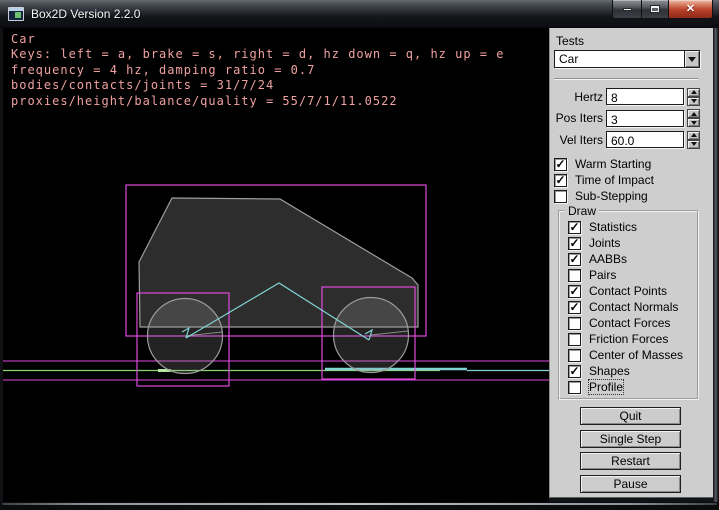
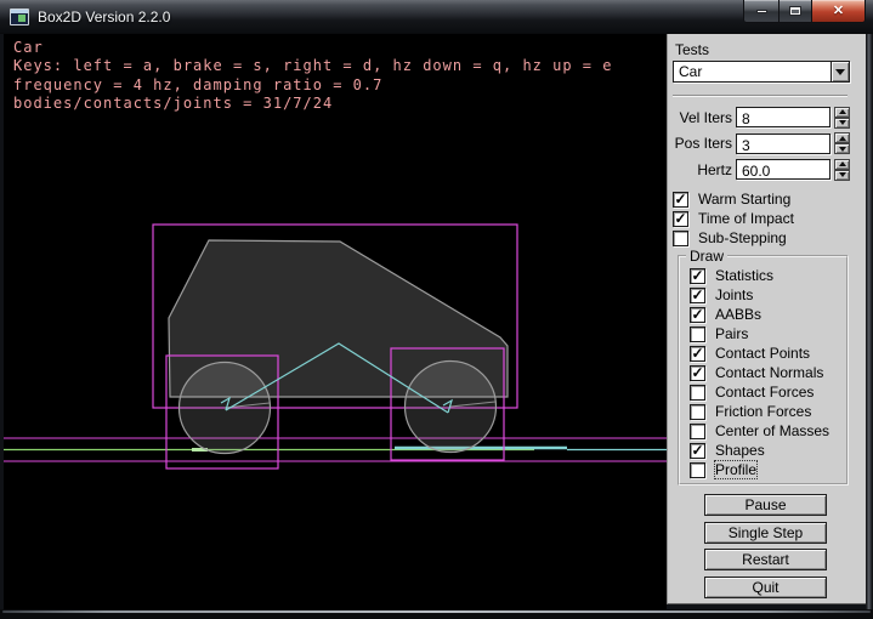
  Box2D Version 2.2.0
  ✕
  Car
  Keys: left = a, brake = s, right = d, hz down = q, hz up = e
  frequency = 4 hz, damping ratio = 0.7
  bodies/contacts/joints = 31/7/24
- proxies/height/balance/quality = 55/7/1/11.0522
  Tests
  Car
- Hertz
+ Vel Iters
  8
  Pos Iters
  3
- Vel Iters
+ Hertz
  60.0
  ✓
  Warm Starting
  ✓
  Time of Impact
  Sub-Stepping
  Draw
  ✓
  Statistics
  ✓
  Joints
  ✓
  AABBs
  Pairs
  ✓
  Contact Points
  ✓
  Contact Normals
  Contact Forces
  Friction Forces
  Center of Masses
  ✓
  Shapes
  Profile
- Quit
+ Pause
  Single Step
  Restart
- Pause
+ Quit
